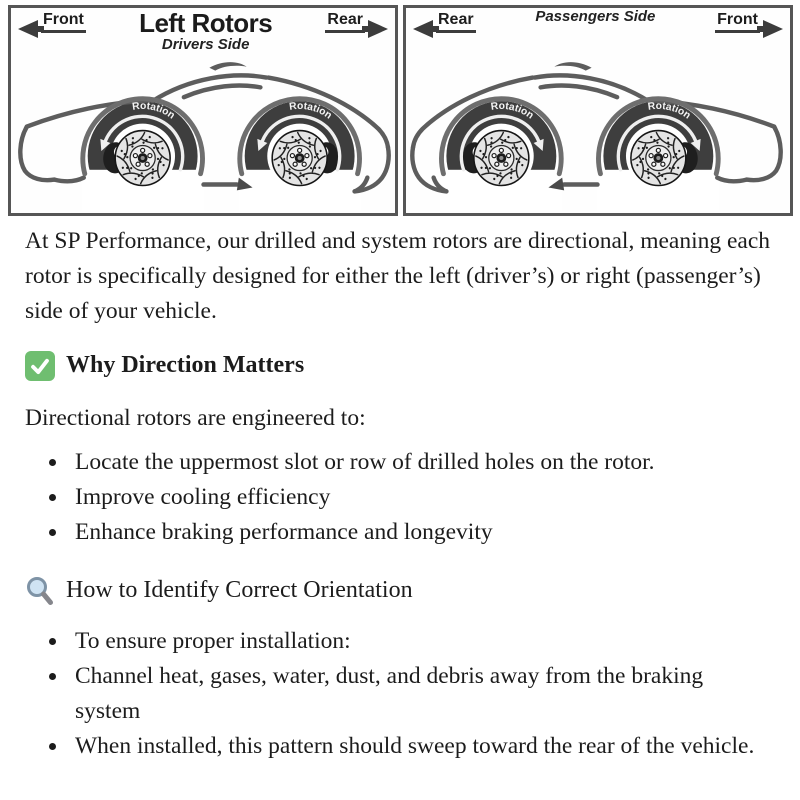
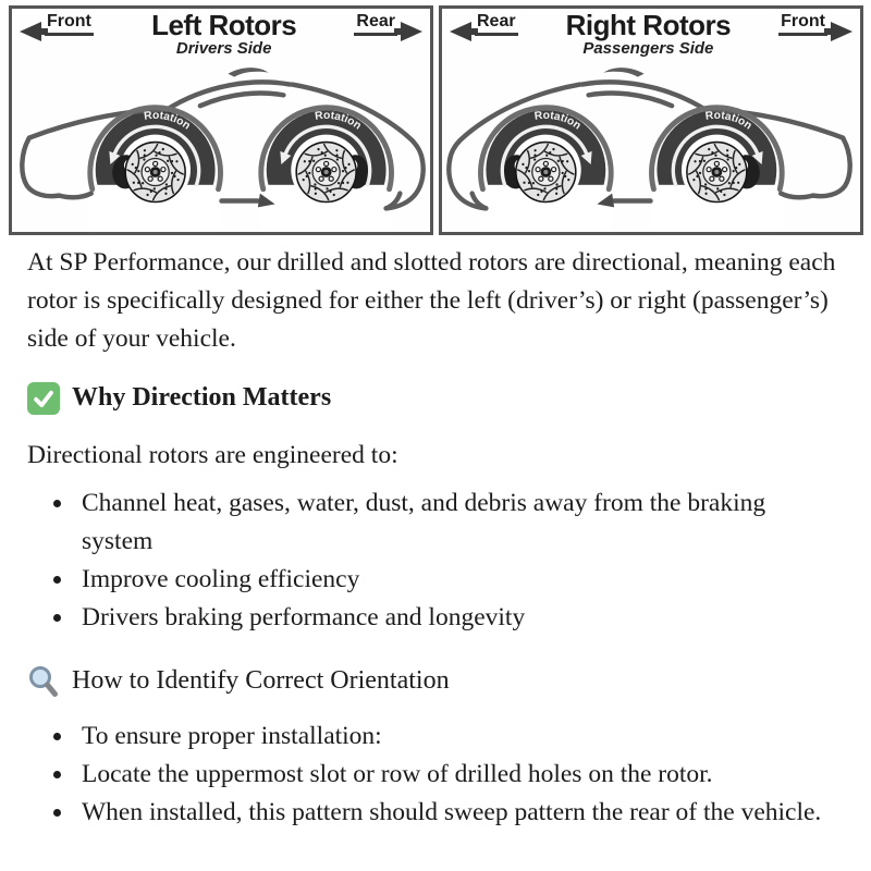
  Front
  Left Rotors
  Drivers Side
  Rear
  Rear
+ Right Rotors
  Passengers Side
  Front
- At SP Performance, our drilled and system rotors are directional, meaning each rotor is specifically designed for either the left (driver’s) or right (passenger’s) side of your vehicle.
+ At SP Performance, our drilled and slotted rotors are directional, meaning each rotor is specifically designed for either the left (driver’s) or right (passenger’s) side of your vehicle.
  Why Direction Matters
  Directional rotors are engineered to:
- Locate the uppermost slot or row of drilled holes on the rotor.
+ Channel heat, gases, water, dust, and debris away from the braking system
  Improve cooling efficiency
- Enhance braking performance and longevity
+ Drivers braking performance and longevity
  How to Identify Correct Orientation
  To ensure proper installation:
- Channel heat, gases, water, dust, and debris away from the braking system
+ Locate the uppermost slot or row of drilled holes on the rotor.
- When installed, this pattern should sweep toward the rear of the vehicle.
+ When installed, this pattern should sweep pattern the rear of the vehicle.
